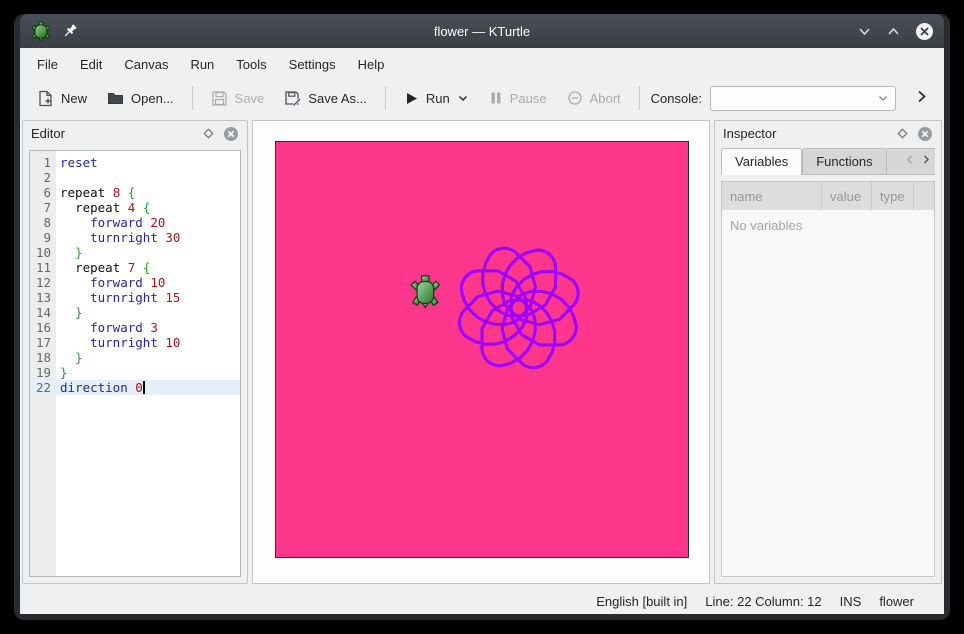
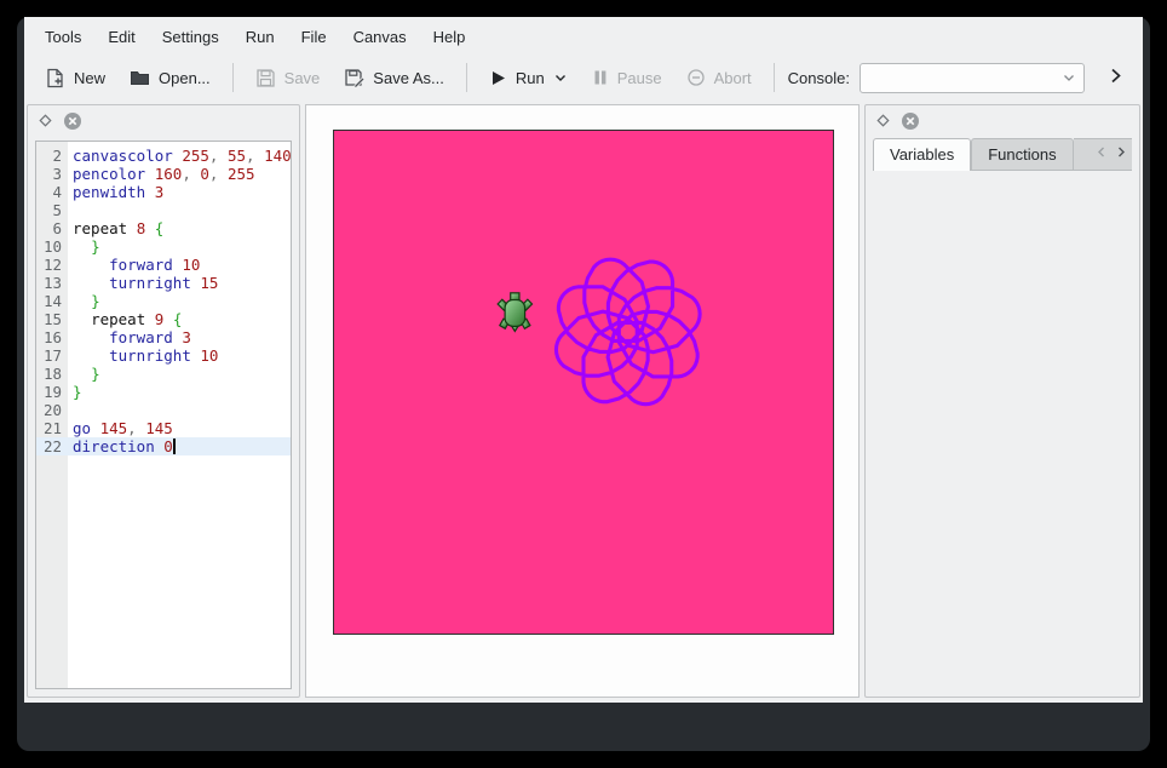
- flower — KTurtle
- File
+ Tools
  Edit
- Canvas
+ Settings
  Run
- Tools
+ File
- Settings
+ Canvas
  Help
  New
  Open...
  Save
  Save As...
  Run
  Pause
  Abort
  Console:
- Editor
- 1
- reset
  2
+ canvascolor 255, 55, 140
+ 3
+ pencolor 160, 0, 255
+ 4
+ penwidth 3
+ 5
  6
  repeat 8 {
- 7
- repeat 4 {
- 8
- forward 20
- 9
- turnright 30
  10
  }
- 11
- repeat 7 {
  12
  forward 10
  13
  turnright 15
  14
  }
+ 15
+ repeat 9 {
  16
  forward 3
  17
  turnright 10
  18
  }
  19
  }
+ 20
+ 21
+ go 145, 145
  22
  direction 0
- Inspector
  Variables
  Functions
- name
- value
- type
- No variables
- English [built in]
- Line: 22 Column: 12
- INS
- flower
